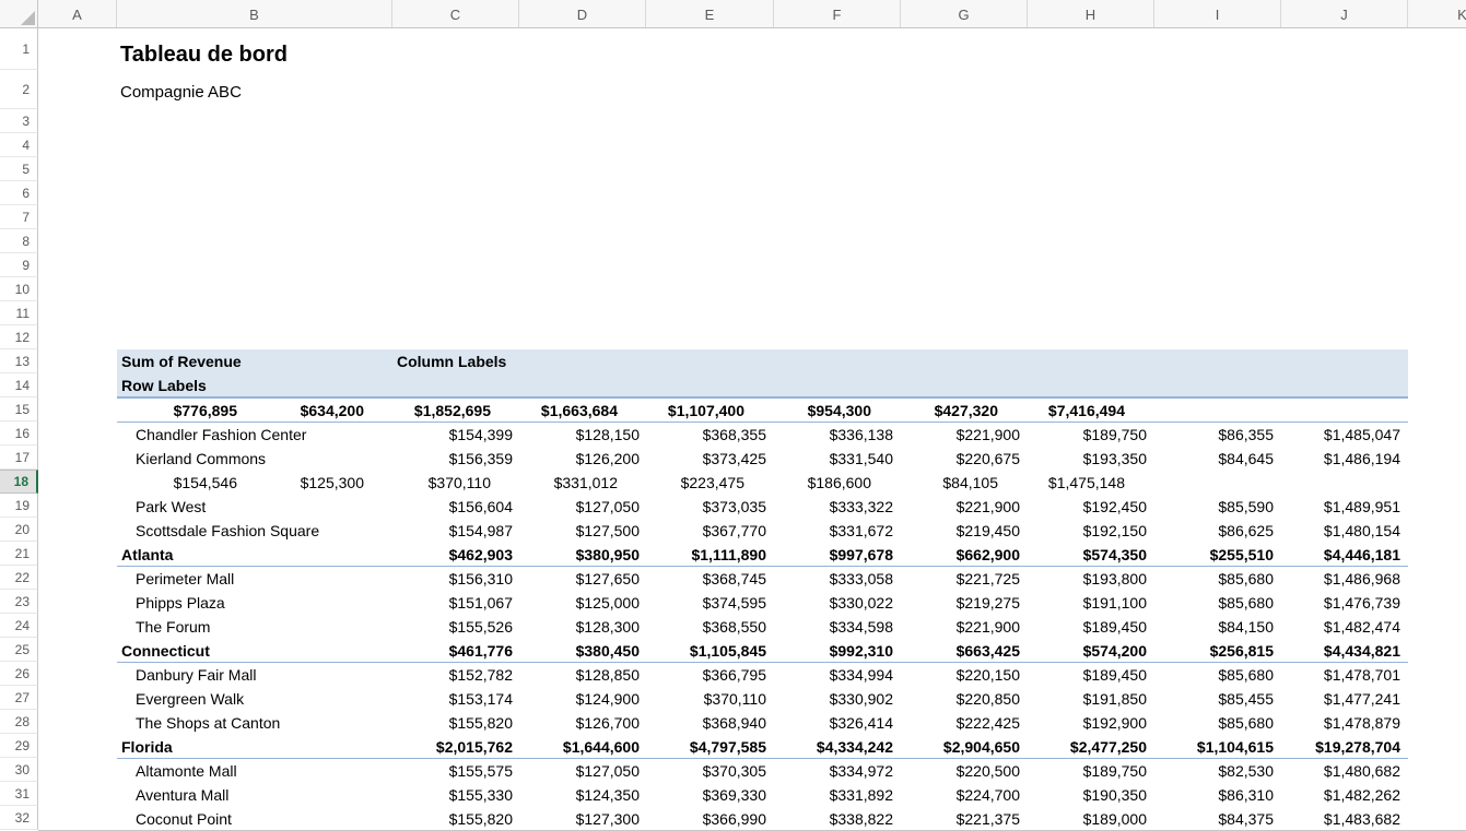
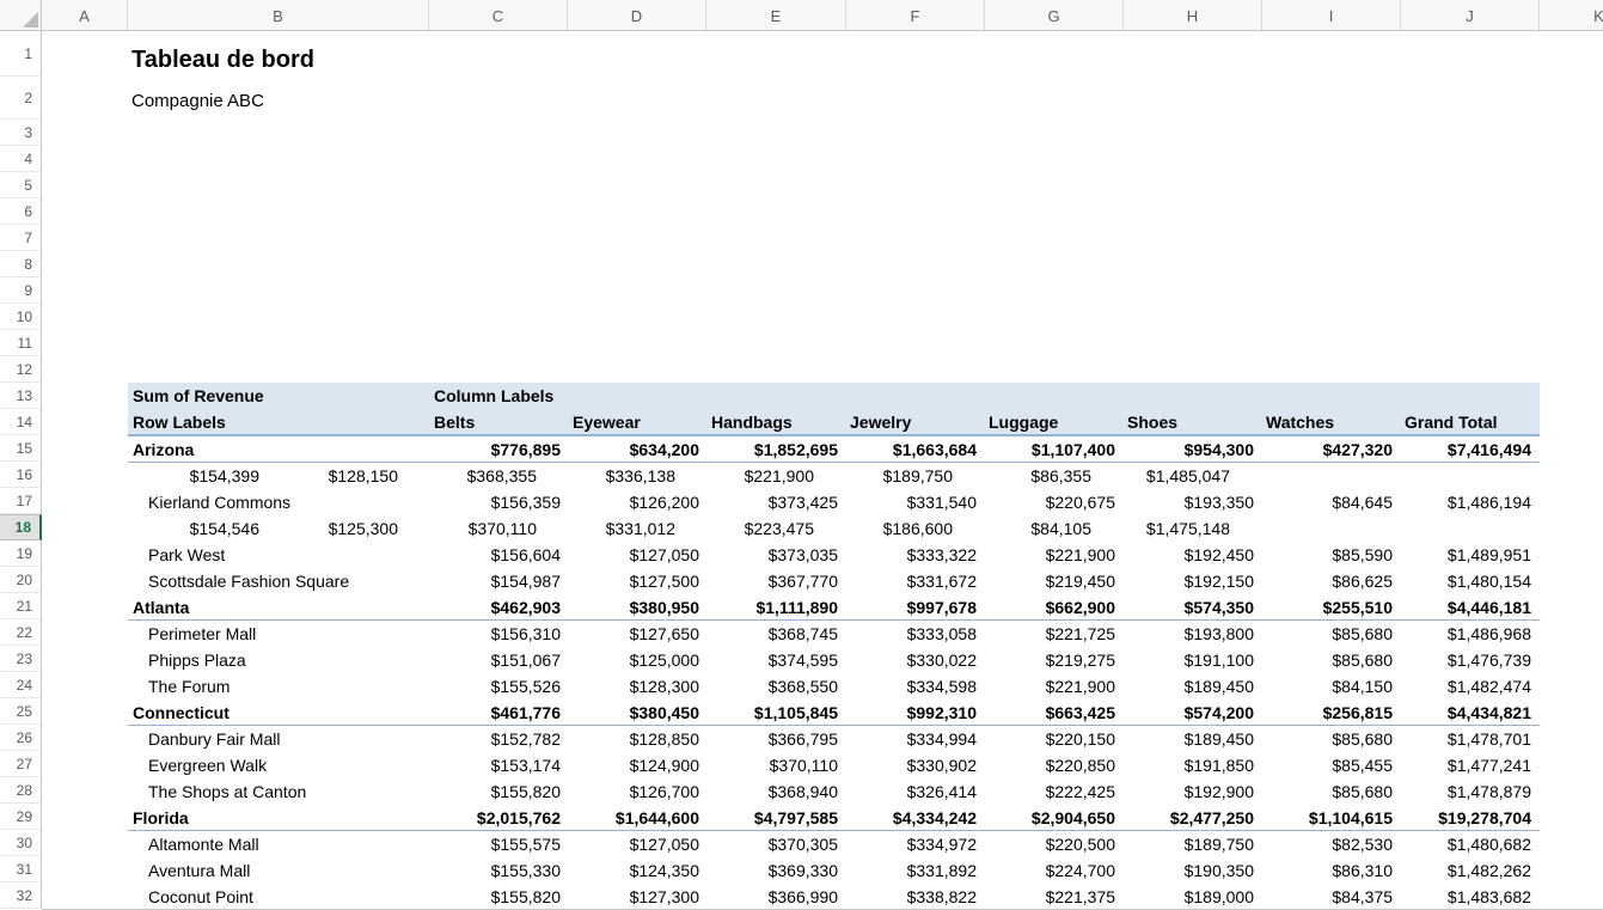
  A
  B
  C
  D
  E
  F
  G
  H
  I
  J
  K
  1
  2
  3
  4
  5
  6
  7
  8
  9
  10
  11
  12
  13
  14
  15
  16
  17
  18
  19
  20
  21
  22
  23
  24
  25
  26
  27
  28
  29
  30
  31
  32
  Tableau de bord
  Compagnie ABC
  Sum of Revenue
  Column Labels
  Row Labels
+ Belts
+ Eyewear
+ Handbags
+ Jewelry
+ Luggage
+ Shoes
+ Watches
+ Grand Total
+ Arizona
  $776,895
  $634,200
  $1,852,695
  $1,663,684
  $1,107,400
  $954,300
  $427,320
  $7,416,494
- Chandler Fashion Center
  $154,399
  $128,150
  $368,355
  $336,138
  $221,900
  $189,750
  $86,355
  $1,485,047
  Kierland Commons
  $156,359
  $126,200
  $373,425
  $331,540
  $220,675
  $193,350
  $84,645
  $1,486,194
  $154,546
  $125,300
  $370,110
  $331,012
  $223,475
  $186,600
  $84,105
  $1,475,148
  Park West
  $156,604
  $127,050
  $373,035
  $333,322
  $221,900
  $192,450
  $85,590
  $1,489,951
  Scottsdale Fashion Square
  $154,987
  $127,500
  $367,770
  $331,672
  $219,450
  $192,150
  $86,625
  $1,480,154
  Atlanta
  $462,903
  $380,950
  $1,111,890
  $997,678
  $662,900
  $574,350
  $255,510
  $4,446,181
  Perimeter Mall
  $156,310
  $127,650
  $368,745
  $333,058
  $221,725
  $193,800
  $85,680
  $1,486,968
  Phipps Plaza
  $151,067
  $125,000
  $374,595
  $330,022
  $219,275
  $191,100
  $85,680
  $1,476,739
  The Forum
  $155,526
  $128,300
  $368,550
  $334,598
  $221,900
  $189,450
  $84,150
  $1,482,474
  Connecticut
  $461,776
  $380,450
  $1,105,845
  $992,310
  $663,425
  $574,200
  $256,815
  $4,434,821
  Danbury Fair Mall
  $152,782
  $128,850
  $366,795
  $334,994
  $220,150
  $189,450
  $85,680
  $1,478,701
  Evergreen Walk
  $153,174
  $124,900
  $370,110
  $330,902
  $220,850
  $191,850
  $85,455
  $1,477,241
  The Shops at Canton
  $155,820
  $126,700
  $368,940
  $326,414
  $222,425
  $192,900
  $85,680
  $1,478,879
  Florida
  $2,015,762
  $1,644,600
  $4,797,585
  $4,334,242
  $2,904,650
  $2,477,250
  $1,104,615
  $19,278,704
  Altamonte Mall
  $155,575
  $127,050
  $370,305
  $334,972
  $220,500
  $189,750
  $82,530
  $1,480,682
  Aventura Mall
  $155,330
  $124,350
  $369,330
  $331,892
  $224,700
  $190,350
  $86,310
  $1,482,262
  Coconut Point
  $155,820
  $127,300
  $366,990
  $338,822
  $221,375
  $189,000
  $84,375
  $1,483,682
